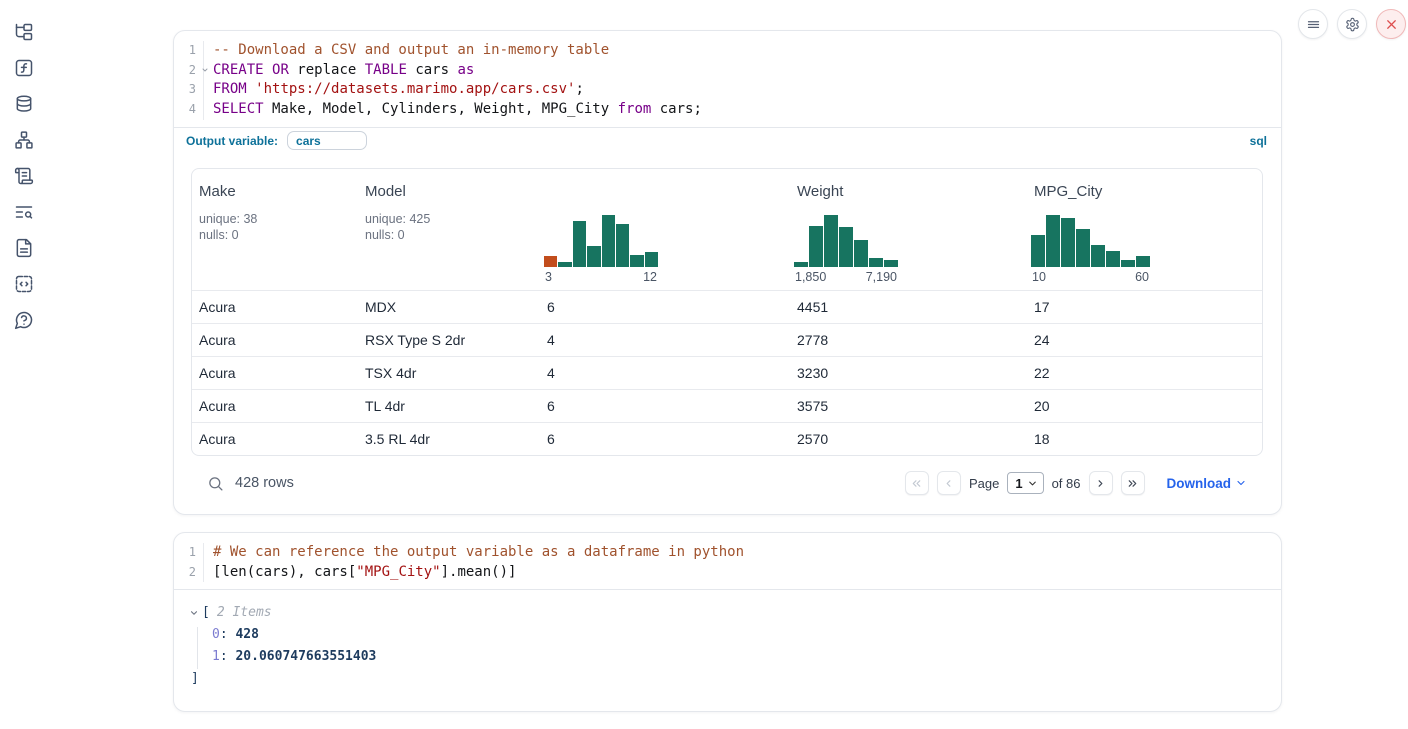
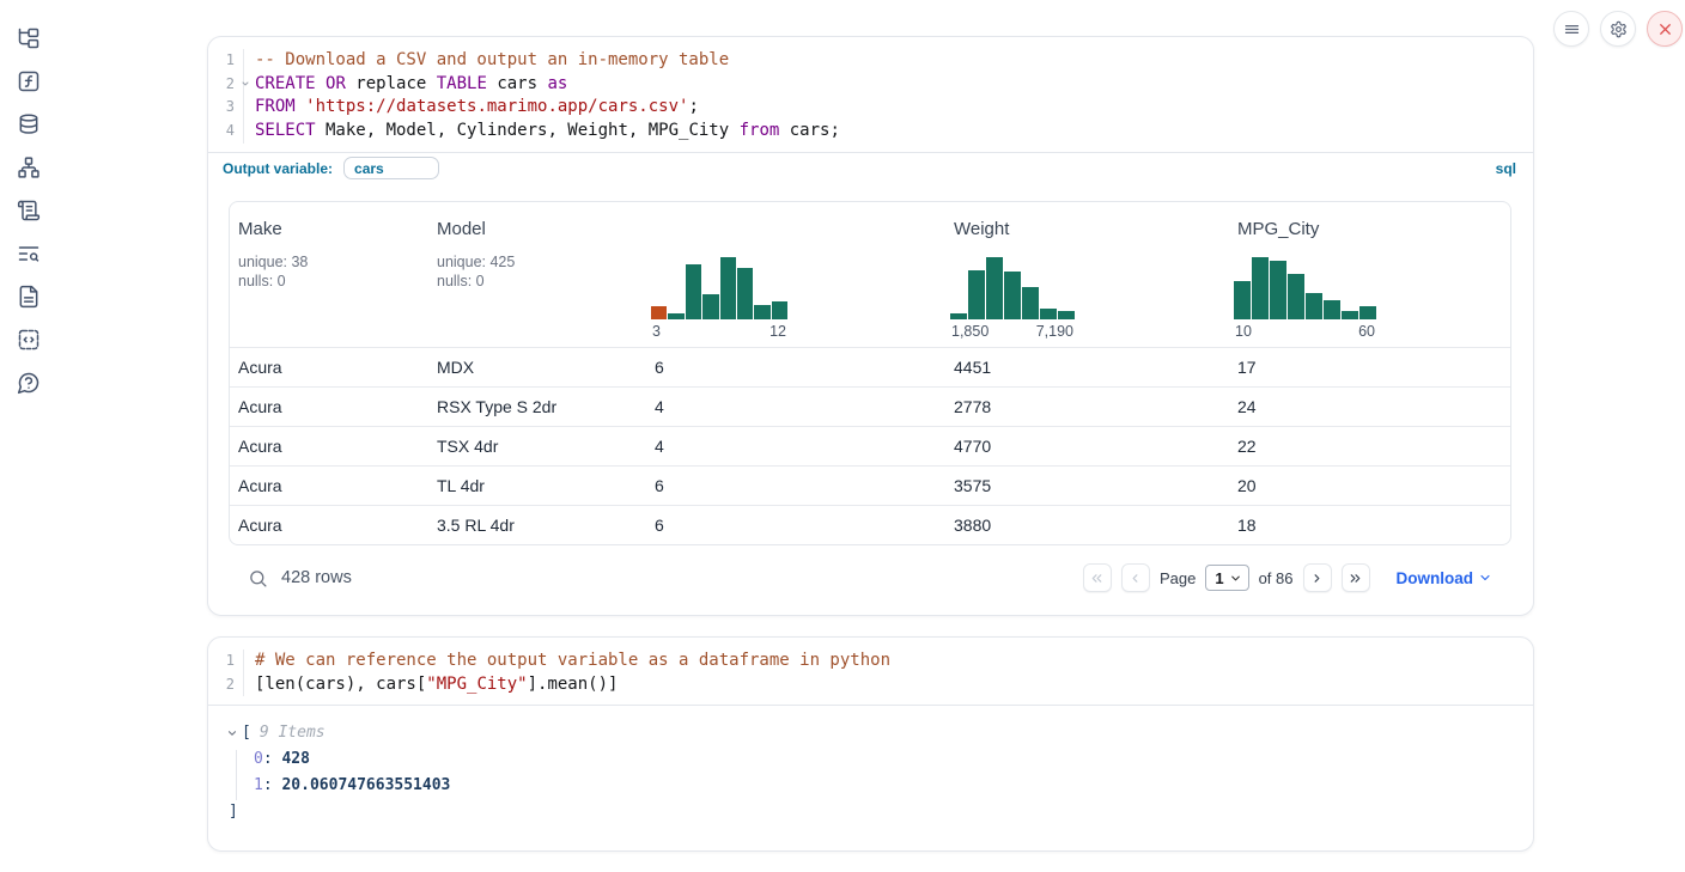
  1
  -- Download a CSV and output an in-memory table
  2
  CREATE OR replace TABLE cars as
  3
  FROM 'https://datasets.marimo.app/cars.csv';
  4
  SELECT Make, Model, Cylinders, Weight, MPG_City from cars;
  Output variable:
  cars
  sql
  Make
  unique: 38
  nulls: 0
  Model
  unique: 425
  nulls: 0
  3
  12
  Weight
  1,850
  7,190
  MPG_City
  10
  60
  Acura
  MDX
  6
  4451
  17
  Acura
  RSX Type S 2dr
  4
  2778
  24
  Acura
  TSX 4dr
  4
- 3230
+ 4770
  22
  Acura
  TL 4dr
  6
  3575
  20
  Acura
  3.5 RL 4dr
  6
- 2570
+ 3880
  18
  428 rows
  Page
  1
  of 86
  Download
  1
  # We can reference the output variable as a dataframe in python
  2
  [len(cars), cars["MPG_City"].mean()]
  [
- 2 Items
+ 9 Items
  0: 428
  1: 20.060747663551403
  ]
